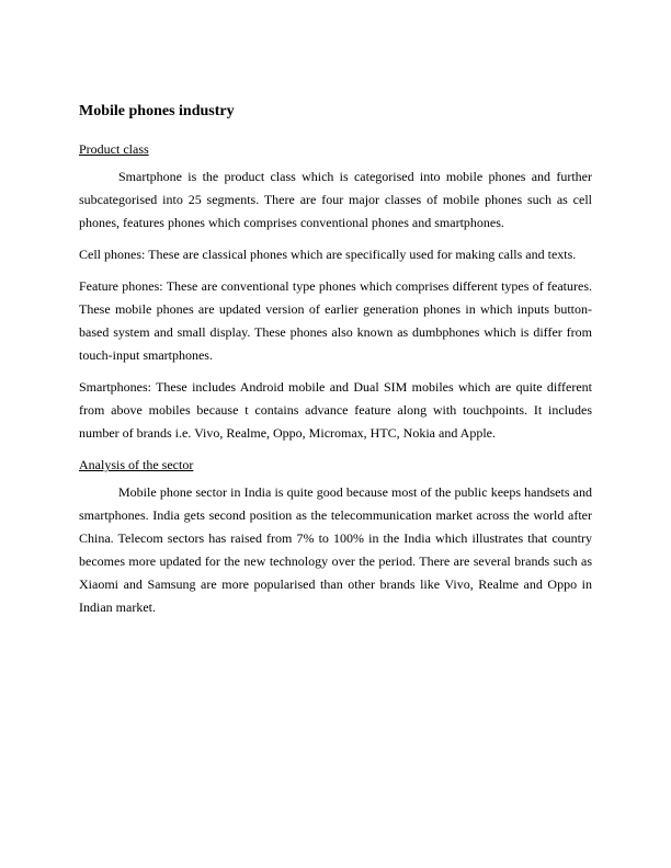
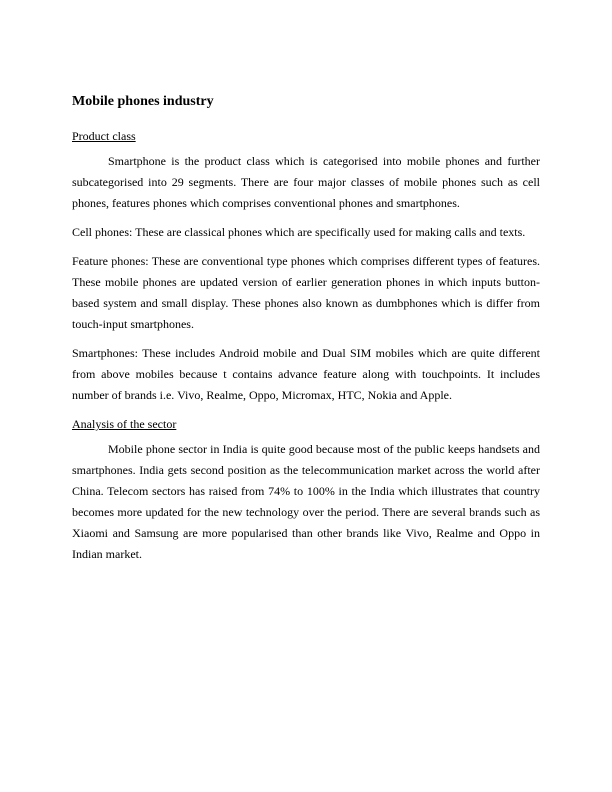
  Mobile phones industry
  Product class
- Smartphone is the product class which is categorised into mobile phones and further subcategorised into 25 segments. There are four major classes of mobile phones such as cell phones, features phones which comprises conventional phones and smartphones.
+ Smartphone is the product class which is categorised into mobile phones and further subcategorised into 29 segments. There are four major classes of mobile phones such as cell phones, features phones which comprises conventional phones and smartphones.
  Cell phones: These are classical phones which are specifically used for making calls and texts.
  Feature phones: These are conventional type phones which comprises different types of features. These mobile phones are updated version of earlier generation phones in which inputs button-based system and small display. These phones also known as dumbphones which is differ from touch-input smartphones.
  Smartphones: These includes Android mobile and Dual SIM mobiles which are quite different from above mobiles because t contains advance feature along with touchpoints. It includes number of brands i.e. Vivo, Realme, Oppo, Micromax, HTC, Nokia and Apple.
  Analysis of the sector
- Mobile phone sector in India is quite good because most of the public keeps handsets and smartphones. India gets second position as the telecommunication market across the world after China. Telecom sectors has raised from 7% to 100% in the India which illustrates that country becomes more updated for the new technology over the period. There are several brands such as Xiaomi and Samsung are more popularised than other brands like Vivo, Realme and Oppo in Indian market.
+ Mobile phone sector in India is quite good because most of the public keeps handsets and smartphones. India gets second position as the telecommunication market across the world after China. Telecom sectors has raised from 74% to 100% in the India which illustrates that country becomes more updated for the new technology over the period. There are several brands such as Xiaomi and Samsung are more popularised than other brands like Vivo, Realme and Oppo in Indian market.
